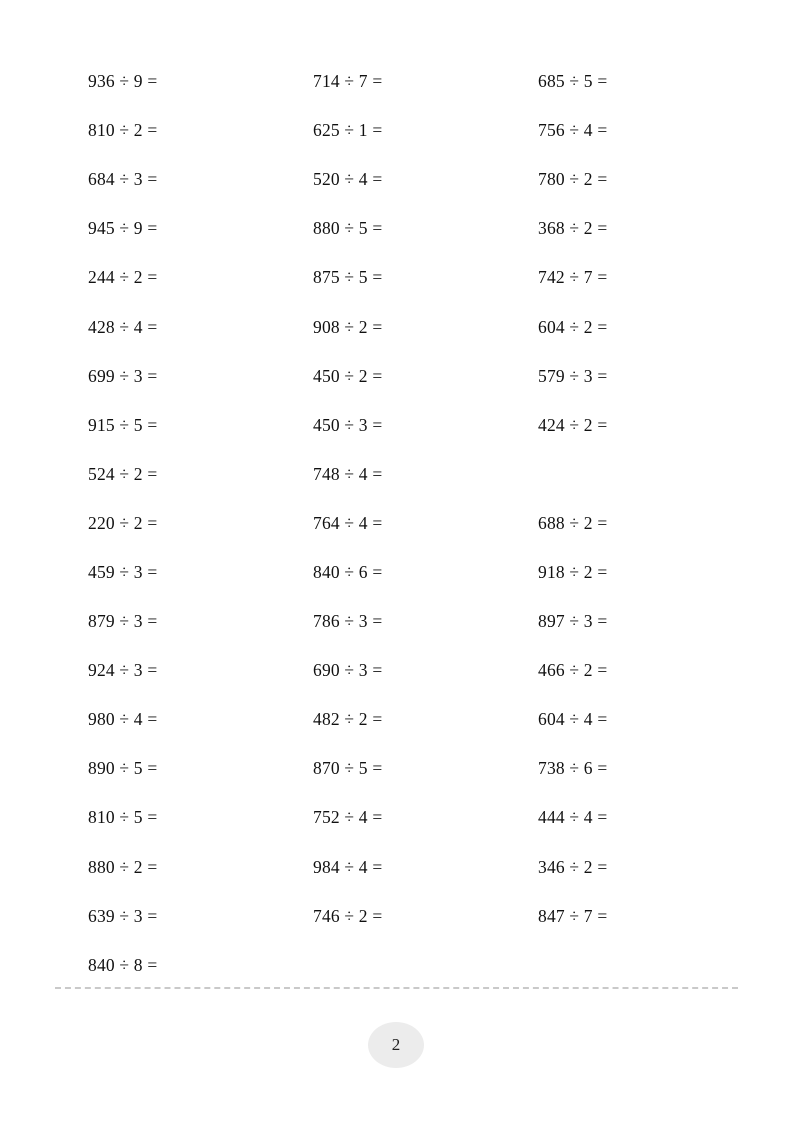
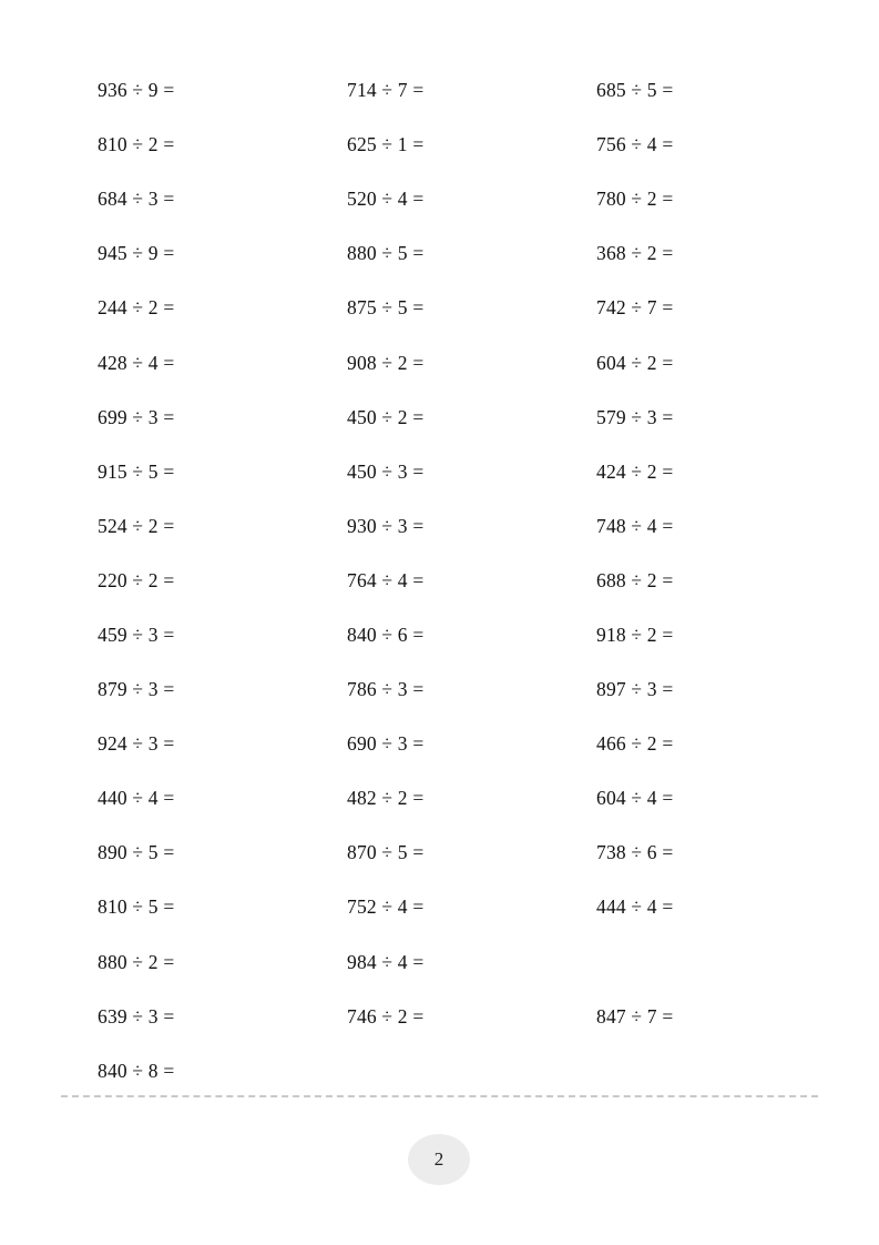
  936 ÷ 9 =
  714 ÷ 7 =
  685 ÷ 5 =
  810 ÷ 2 =
  625 ÷ 1 =
  756 ÷ 4 =
  684 ÷ 3 =
  520 ÷ 4 =
  780 ÷ 2 =
  945 ÷ 9 =
  880 ÷ 5 =
  368 ÷ 2 =
  244 ÷ 2 =
  875 ÷ 5 =
  742 ÷ 7 =
  428 ÷ 4 =
  908 ÷ 2 =
  604 ÷ 2 =
  699 ÷ 3 =
  450 ÷ 2 =
  579 ÷ 3 =
  915 ÷ 5 =
  450 ÷ 3 =
  424 ÷ 2 =
  524 ÷ 2 =
+ 930 ÷ 3 =
  748 ÷ 4 =
  220 ÷ 2 =
  764 ÷ 4 =
  688 ÷ 2 =
  459 ÷ 3 =
  840 ÷ 6 =
  918 ÷ 2 =
  879 ÷ 3 =
  786 ÷ 3 =
  897 ÷ 3 =
  924 ÷ 3 =
  690 ÷ 3 =
  466 ÷ 2 =
- 980 ÷ 4 =
+ 440 ÷ 4 =
  482 ÷ 2 =
  604 ÷ 4 =
  890 ÷ 5 =
  870 ÷ 5 =
  738 ÷ 6 =
  810 ÷ 5 =
  752 ÷ 4 =
  444 ÷ 4 =
  880 ÷ 2 =
  984 ÷ 4 =
- 346 ÷ 2 =
  639 ÷ 3 =
  746 ÷ 2 =
  847 ÷ 7 =
  840 ÷ 8 =
  2
